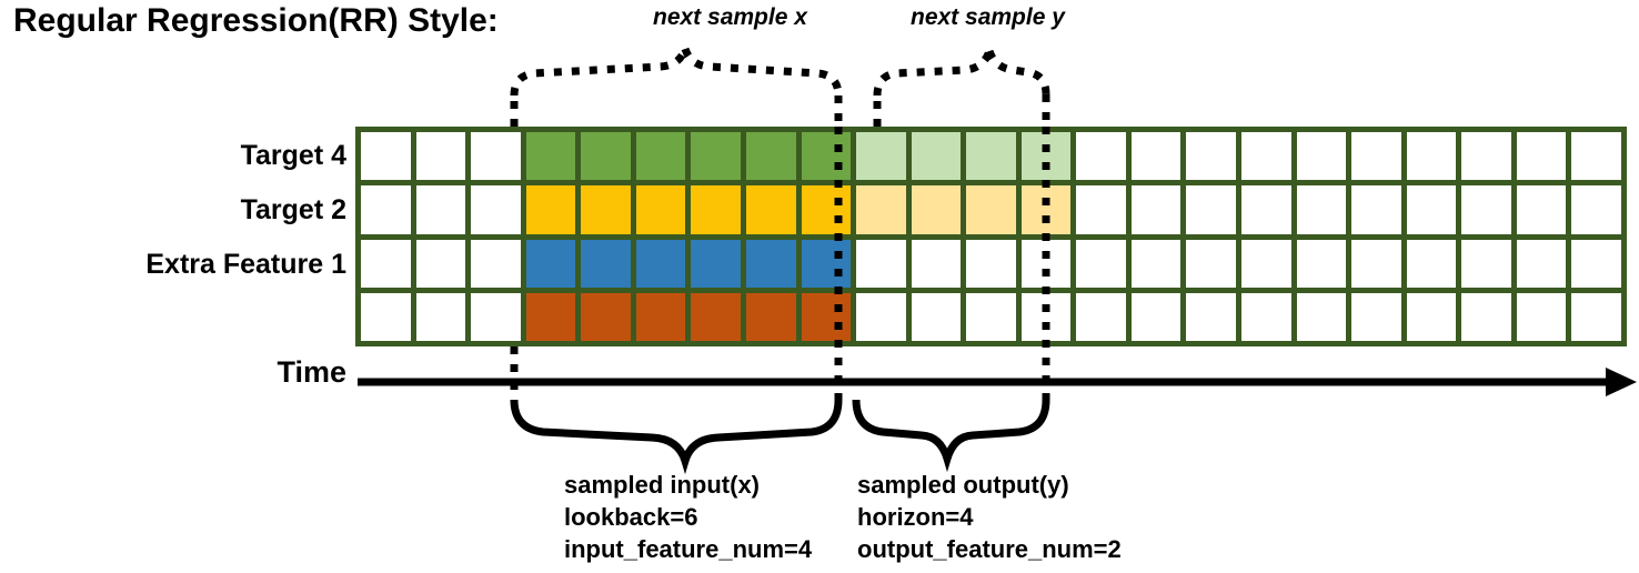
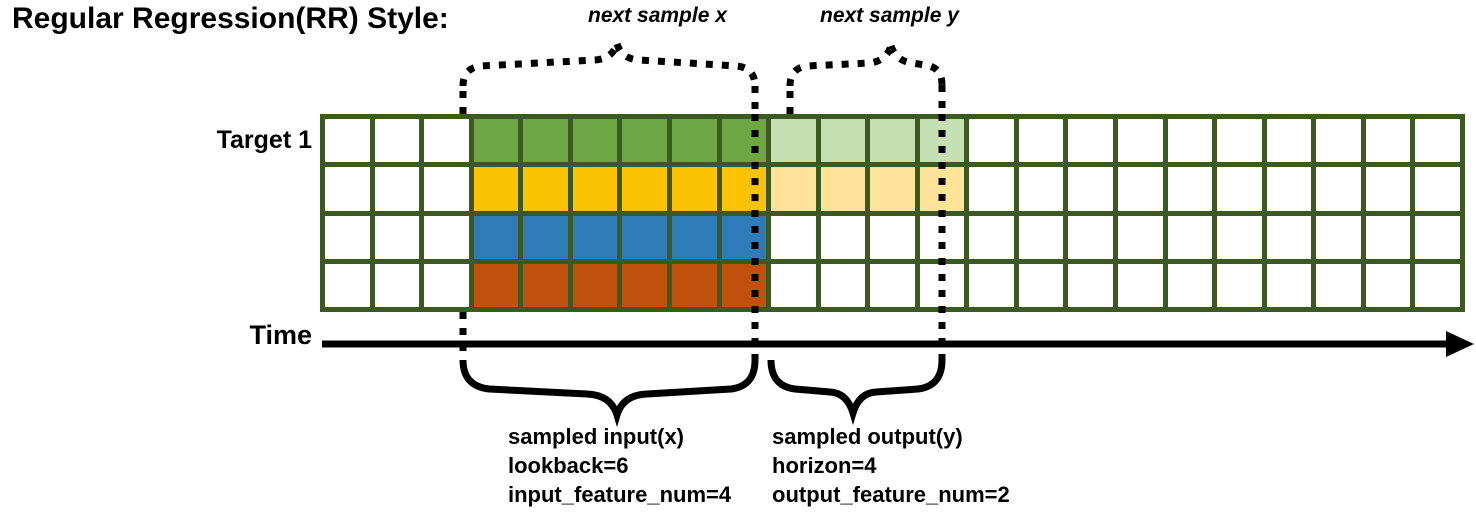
  Regular Regression(RR) Style:
  next sample x
  next sample y
- Target 4
+ Target 1
- Target 2
- Extra Feature 1
  Time
  sampled input(x)
  lookback=6
  input_feature_num=4
  sampled output(y)
  horizon=4
  output_feature_num=2
